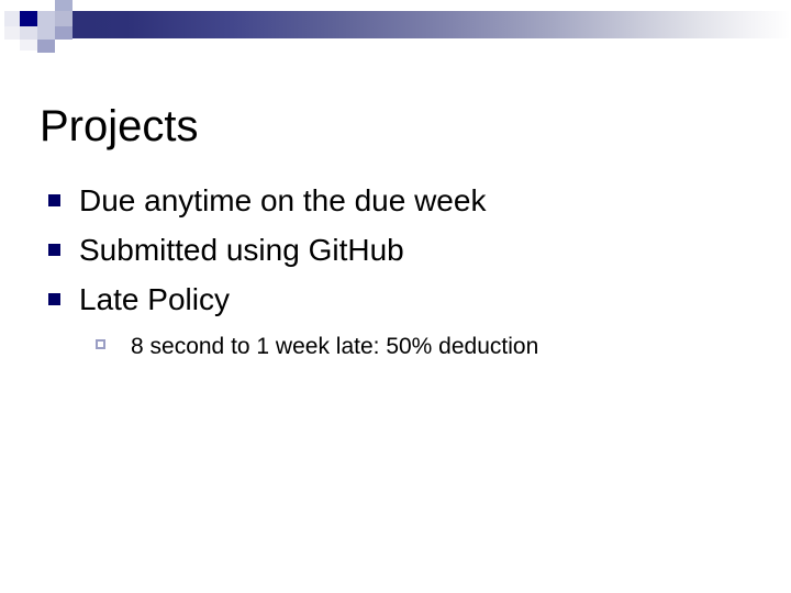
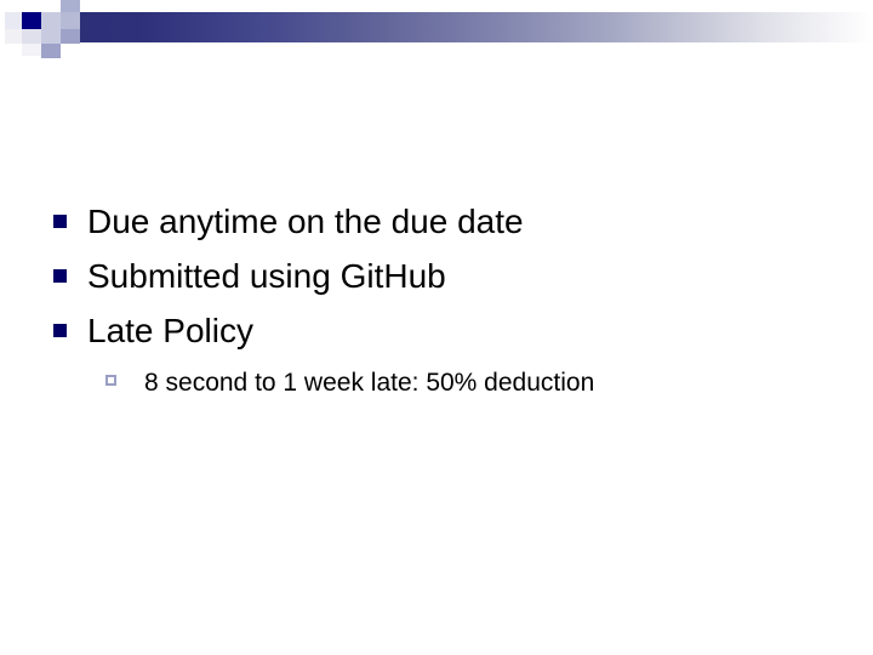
- Projects
- Due anytime on the due week
+ Due anytime on the due date
  Submitted using GitHub
  Late Policy
  8 second to 1 week late: 50% deduction
